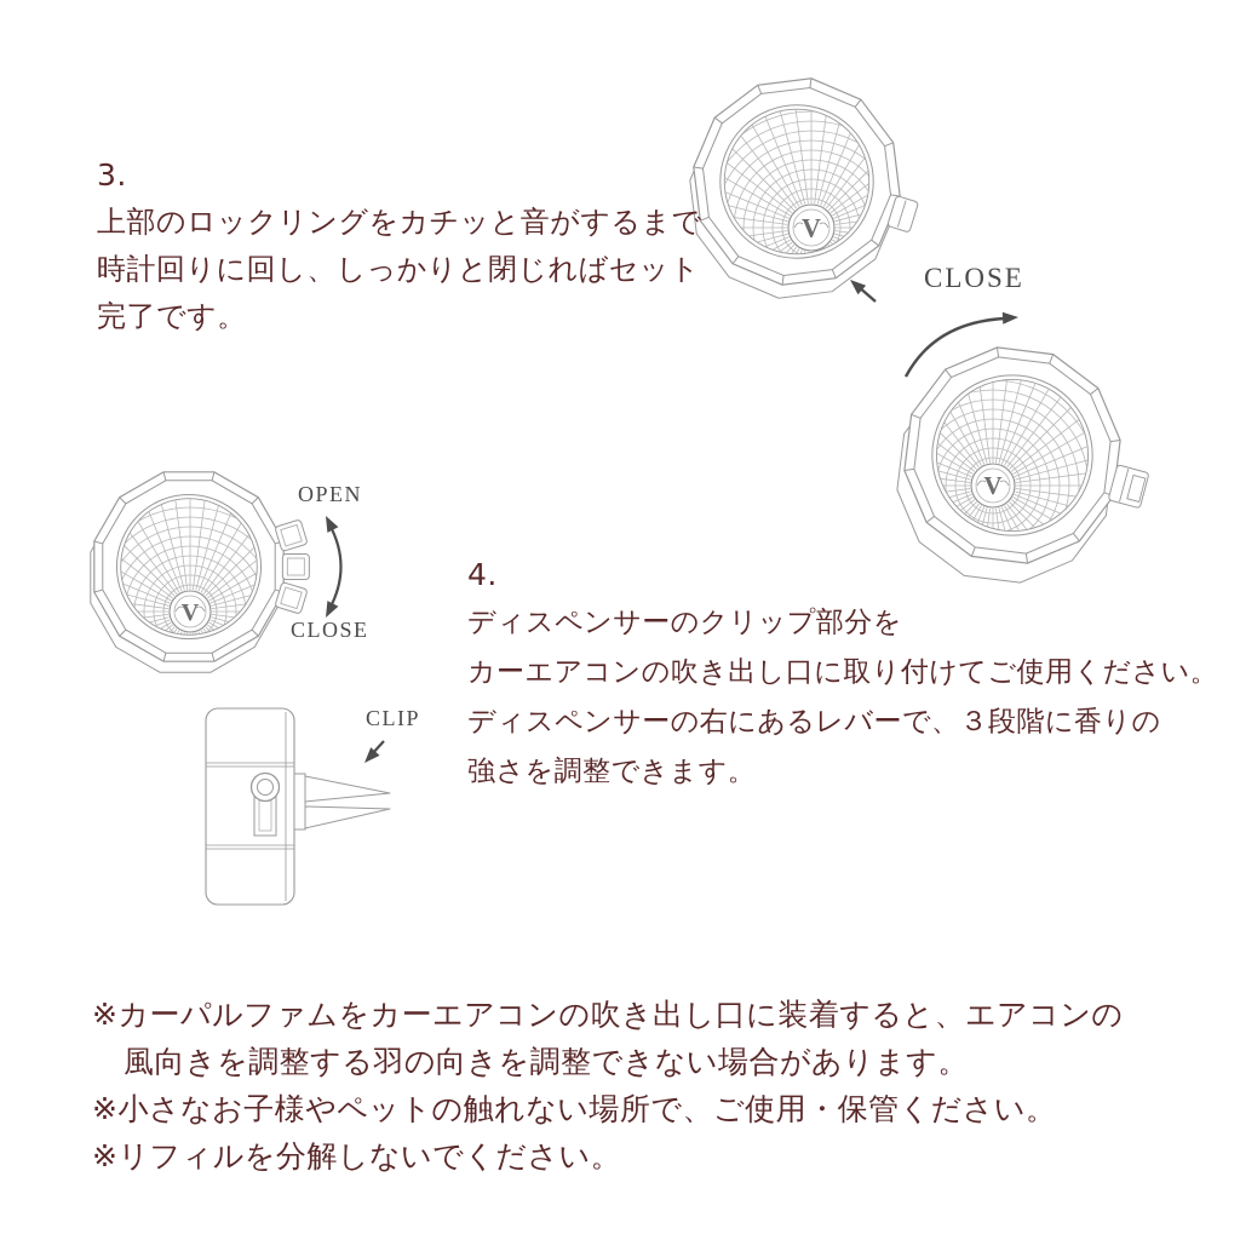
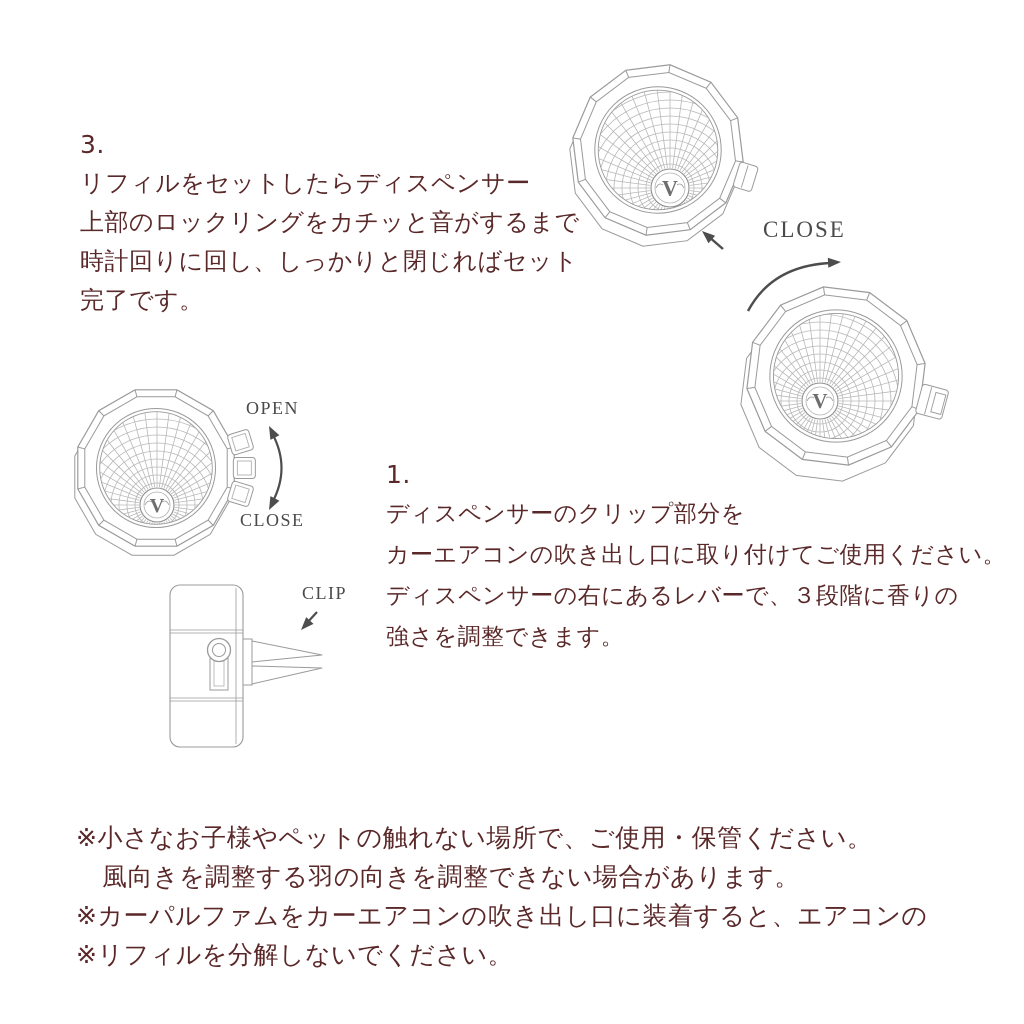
  V
  V
  V
  3.
+ リフィルをセットしたらディスペンサー
  上部のロックリングをカチッと音がするまで
  時計回りに回し、しっかりと閉じればセット
  完了です。
- 4.
+ 1.
  ディスペンサーのクリップ部分を
  カーエアコンの吹き出し口に取り付けてご使用ください。
  ディスペンサーの右にあるレバーで、３段階に香りの
  強さを調整できます。
- ※カーパルファムをカーエアコンの吹き出し口に装着すると、エアコンの
+ ※小さなお子様やペットの触れない場所で、ご使用・保管ください。
  風向きを調整する羽の向きを調整できない場合があります。
- ※小さなお子様やペットの触れない場所で、ご使用・保管ください。
+ ※カーパルファムをカーエアコンの吹き出し口に装着すると、エアコンの
  ※リフィルを分解しないでください。
  CLOSE
  OPEN
  CLOSE
  CLIP
